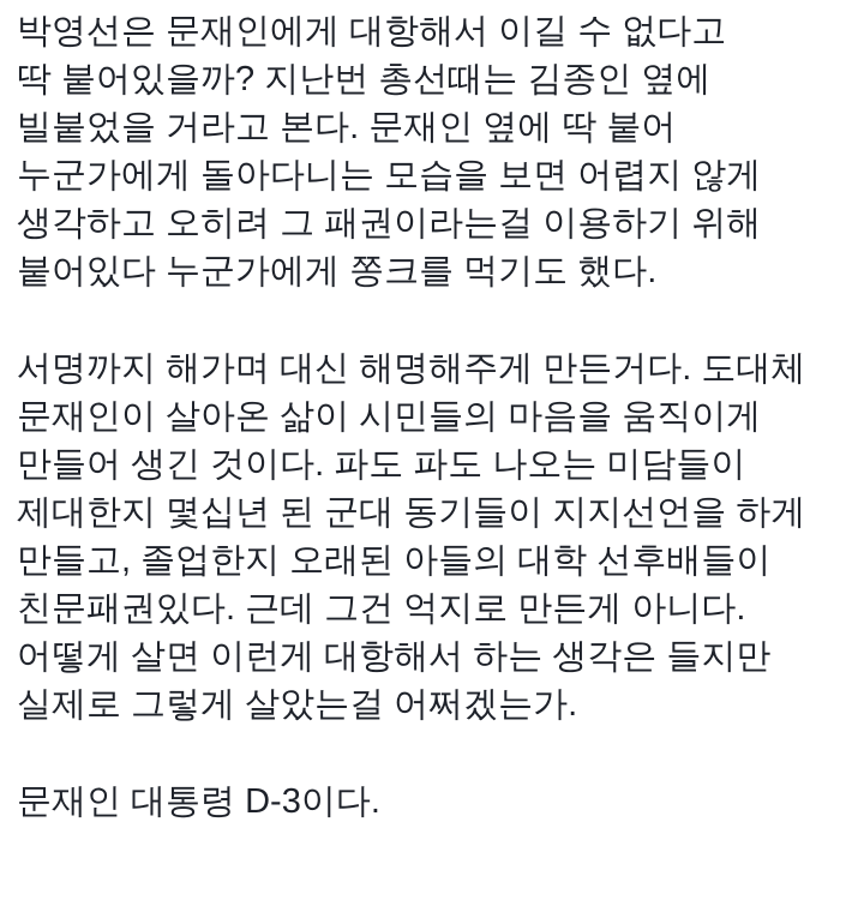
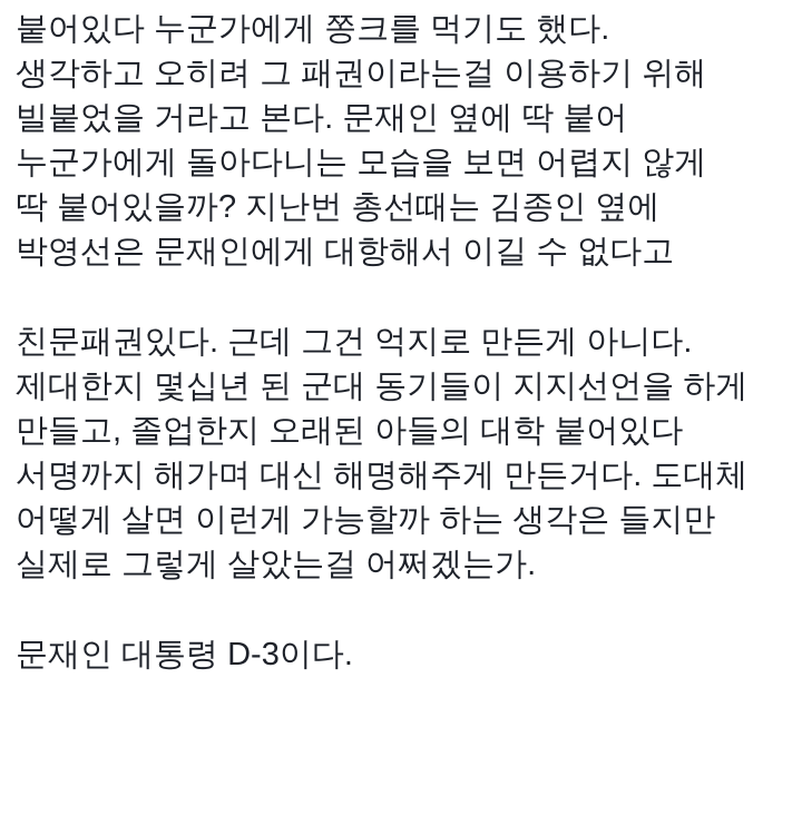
- 박영선은 문재인에게 대항해서 이길 수 없다고
+ 붙어있다 누군가에게 쫑크를 먹기도 했다.
- 딱 붙어있을까? 지난번 총선때는 김종인 옆에
+ 생각하고 오히려 그 패권이라는걸 이용하기 위해
  빌붙었을 거라고 본다. 문재인 옆에 딱 붙어
  누군가에게 돌아다니는 모습을 보면 어렵지 않게
- 생각하고 오히려 그 패권이라는걸 이용하기 위해
+ 딱 붙어있을까? 지난번 총선때는 김종인 옆에
- 붙어있다 누군가에게 쫑크를 먹기도 했다.
+ 박영선은 문재인에게 대항해서 이길 수 없다고
- 서명까지 해가며 대신 해명해주게 만든거다. 도대체
+ 친문패권있다. 근데 그건 억지로 만든게 아니다.
- 문재인이 살아온 삶이 시민들의 마음을 움직이게
- 만들어 생긴 것이다. 파도 파도 나오는 미담들이
  제대한지 몇십년 된 군대 동기들이 지지선언을 하게
- 만들고, 졸업한지 오래된 아들의 대학 선후배들이
+ 만들고, 졸업한지 오래된 아들의 대학 붙어있다
- 친문패권있다. 근데 그건 억지로 만든게 아니다.
+ 서명까지 해가며 대신 해명해주게 만든거다. 도대체
- 어떻게 살면 이런게 대항해서 하는 생각은 들지만
+ 어떻게 살면 이런게 가능할까 하는 생각은 들지만
  실제로 그렇게 살았는걸 어쩌겠는가.
  문재인 대통령 D-3이다.
